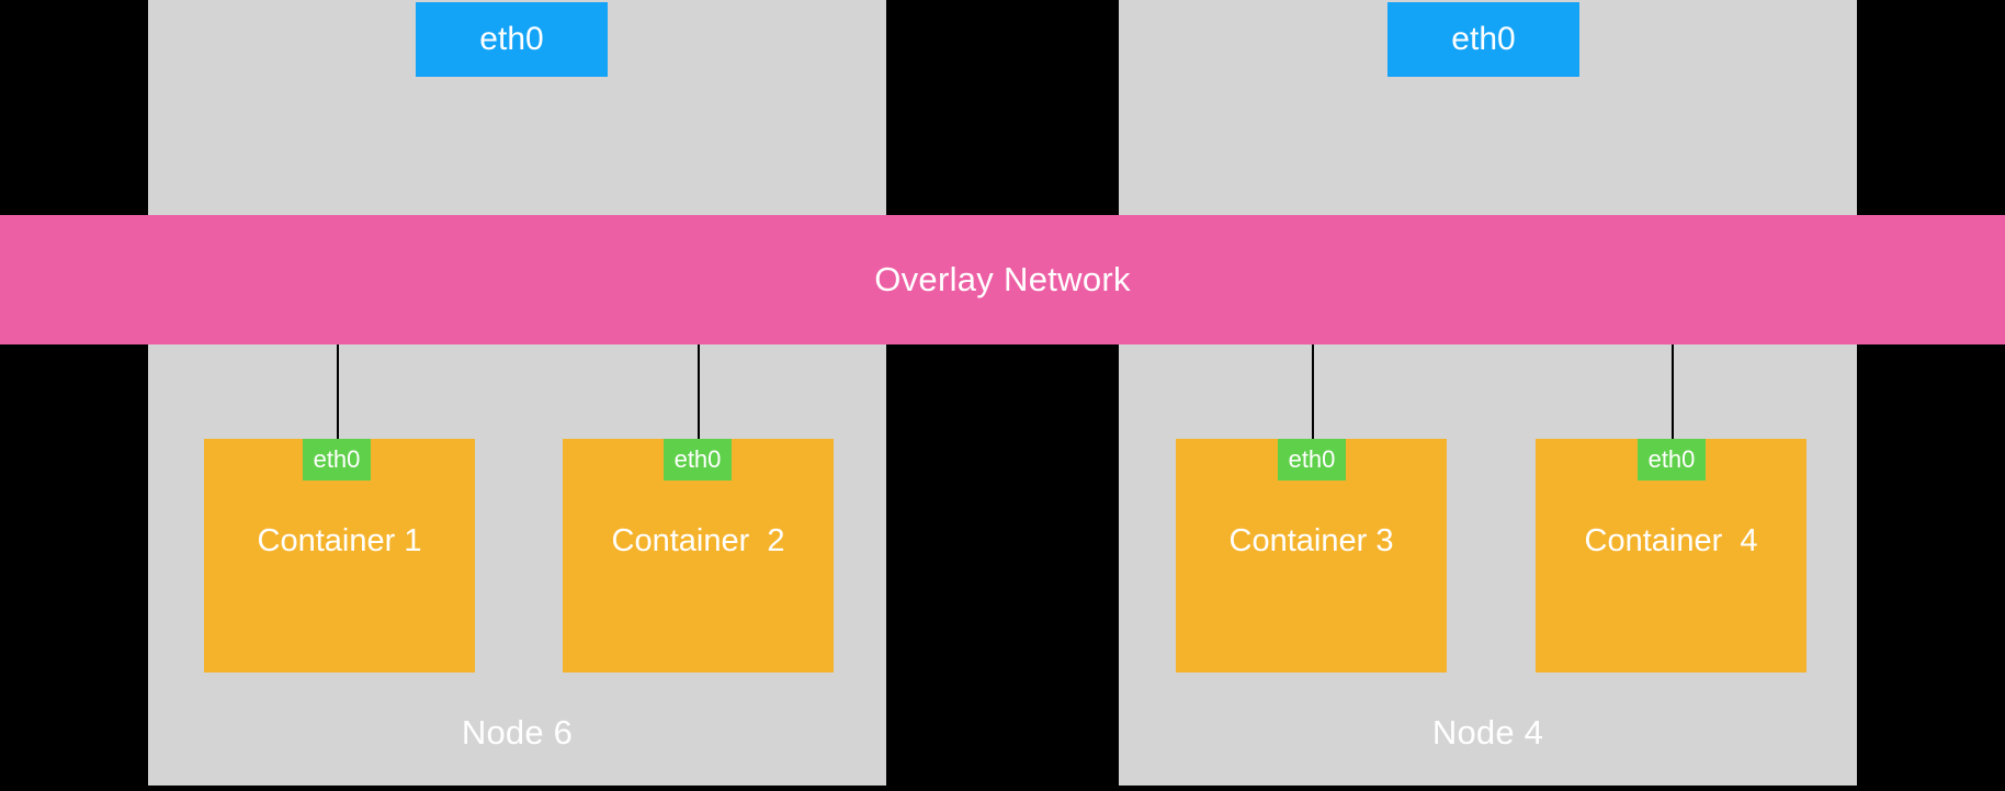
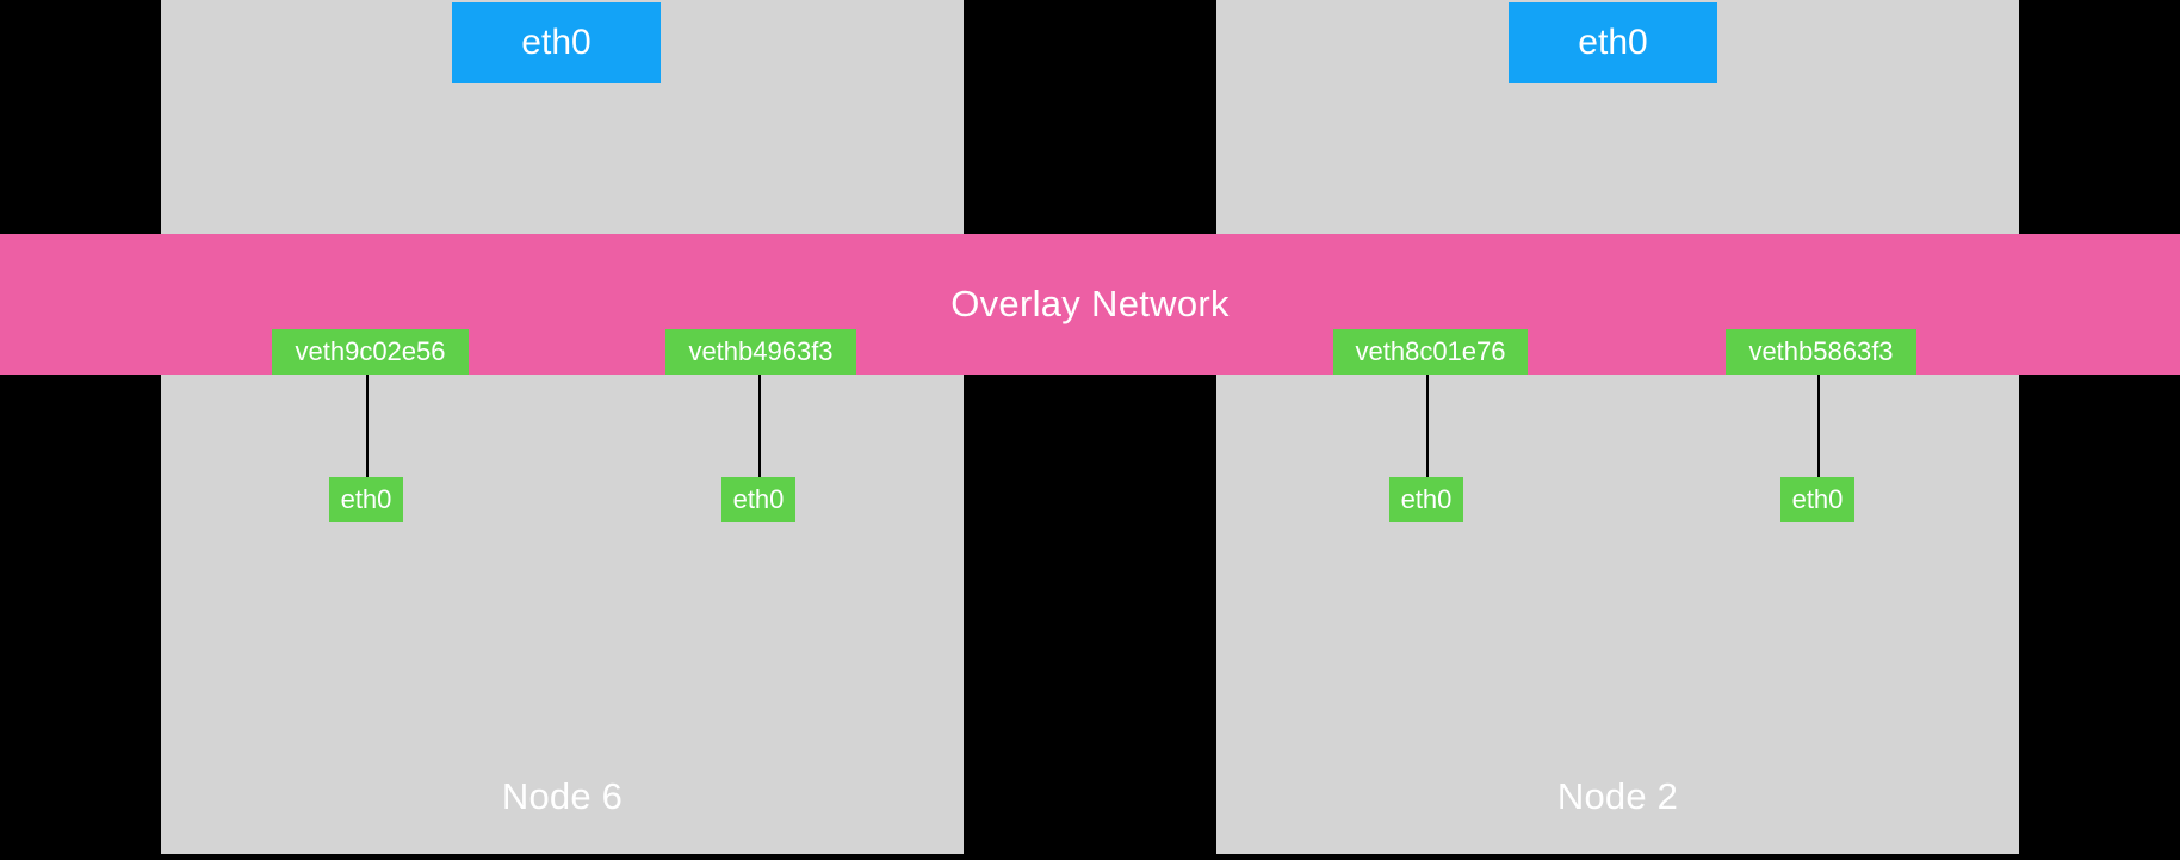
  Node 6
- Node 4
+ Node 2
  eth0
  eth0
- Container 1
- Container 2
- Container 3
- Container 4
  eth0
  eth0
  eth0
  eth0
  Overlay Network
+ veth9c02e56
+ vethb4963f3
+ veth8c01e76
+ vethb5863f3
